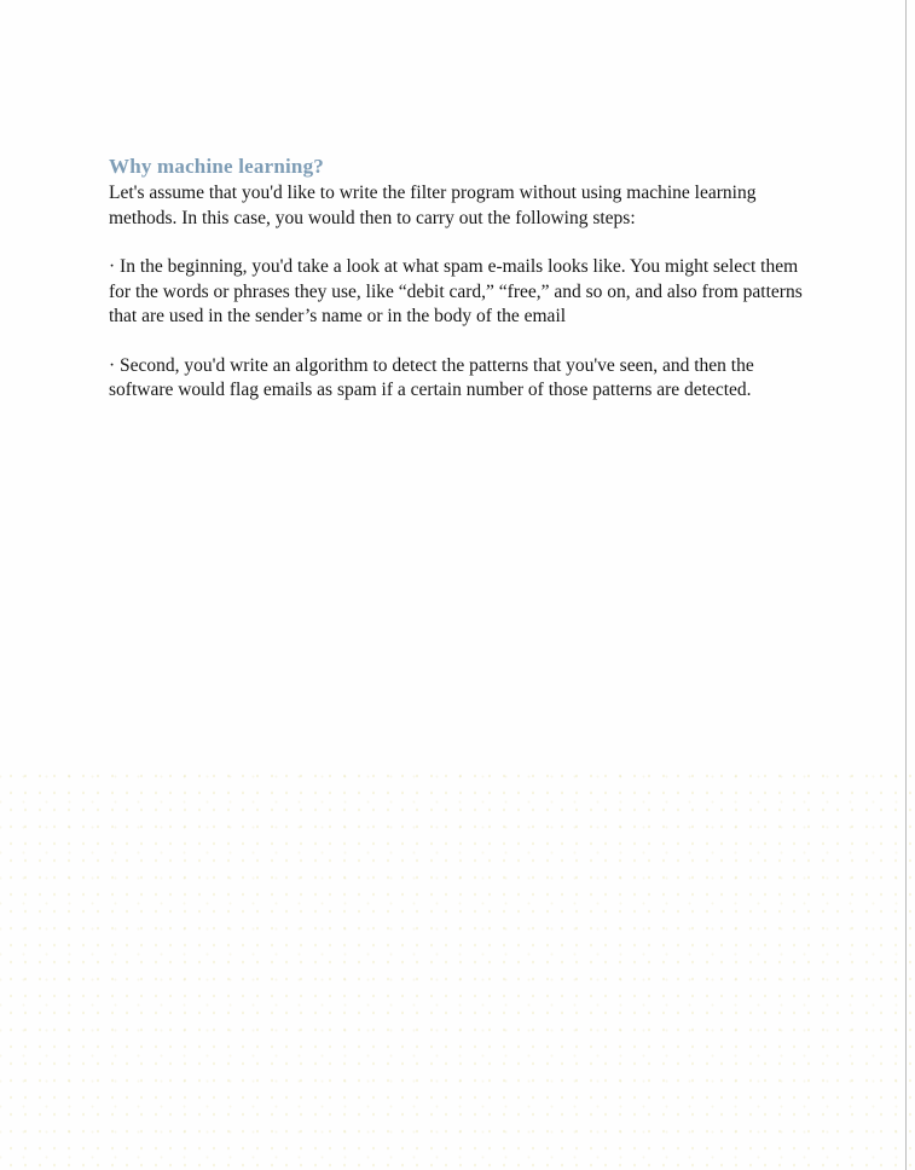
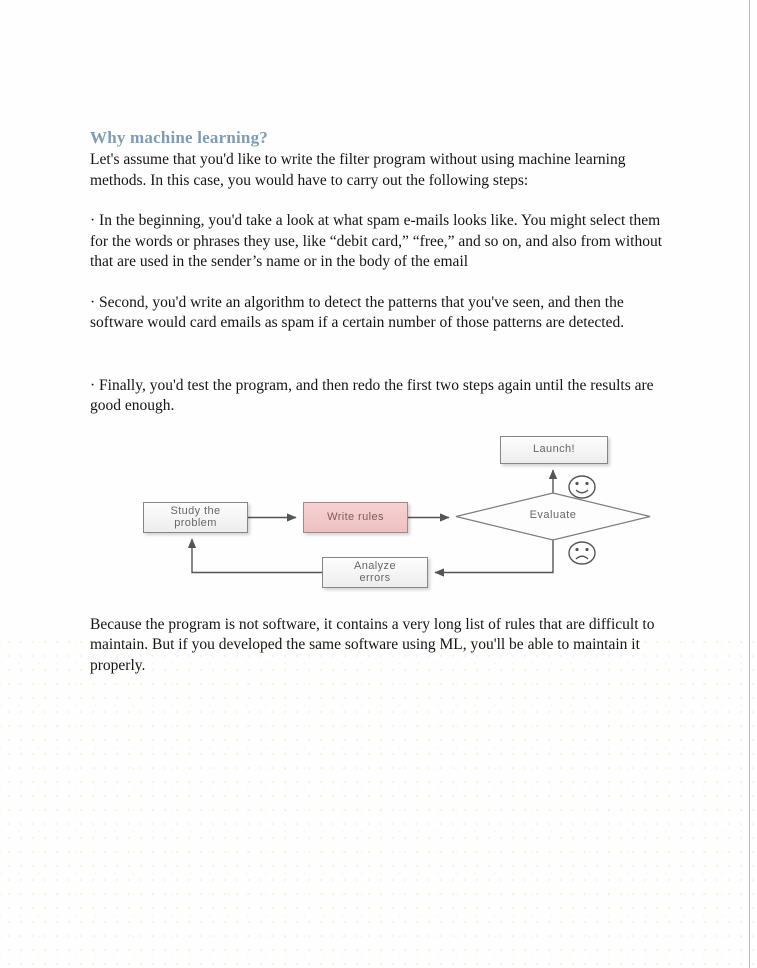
  Why machine learning?
- Let's assume that you'd like to write the filter program without using machine learning methods. In this case, you would then to carry out the following steps:
+ Let's assume that you'd like to write the filter program without using machine learning methods. In this case, you would have to carry out the following steps:
- · In the beginning, you'd take a look at what spam e-mails looks like. You might select them for the words or phrases they use, like “debit card,” “free,” and so on, and also from patterns that are used in the sender’s name or in the body of the email
+ · In the beginning, you'd take a look at what spam e-mails looks like. You might select them for the words or phrases they use, like “debit card,” “free,” and so on, and also from without that are used in the sender’s name or in the body of the email
- · Second, you'd write an algorithm to detect the patterns that you've seen, and then the software would flag emails as spam if a certain number of those patterns are detected.
+ · Second, you'd write an algorithm to detect the patterns that you've seen, and then the software would card emails as spam if a certain number of those patterns are detected.
+ · Finally, you'd test the program, and then redo the first two steps again until the results are good enough.
+ Launch!
+ Study the
+ problem
+ Write rules
+ Analyze
+ errors
+ Evaluate
+ Because the program is not software, it contains a very long list of rules that are difficult to maintain. But if you developed the same software using ML, you'll be able to maintain it properly.
